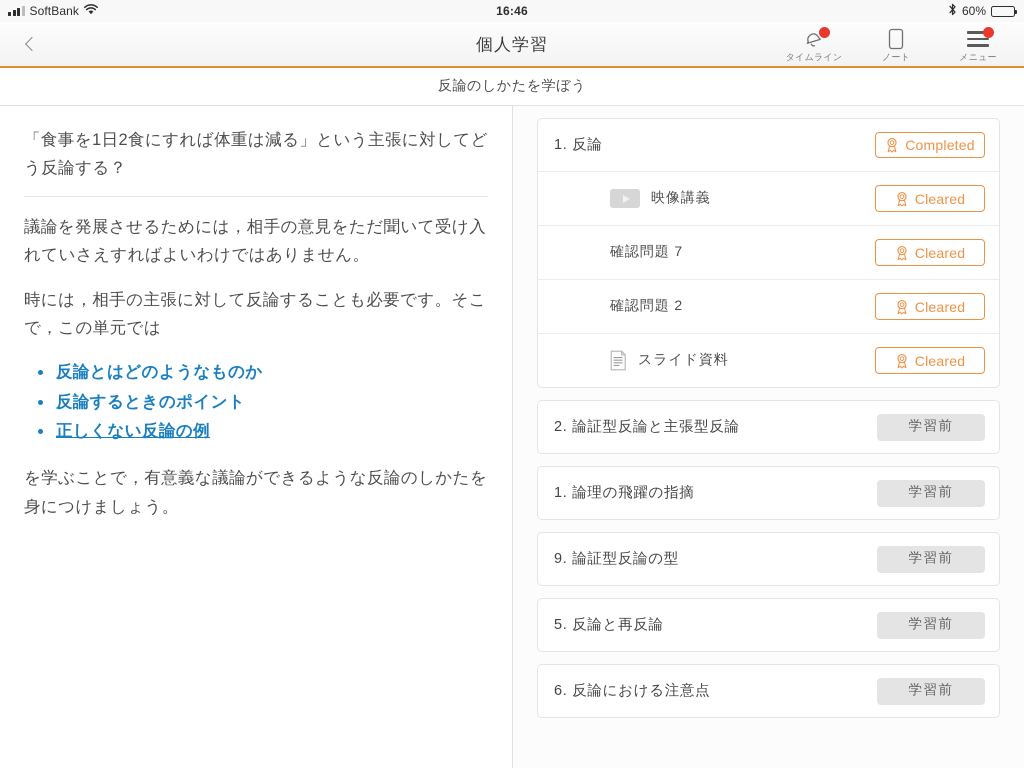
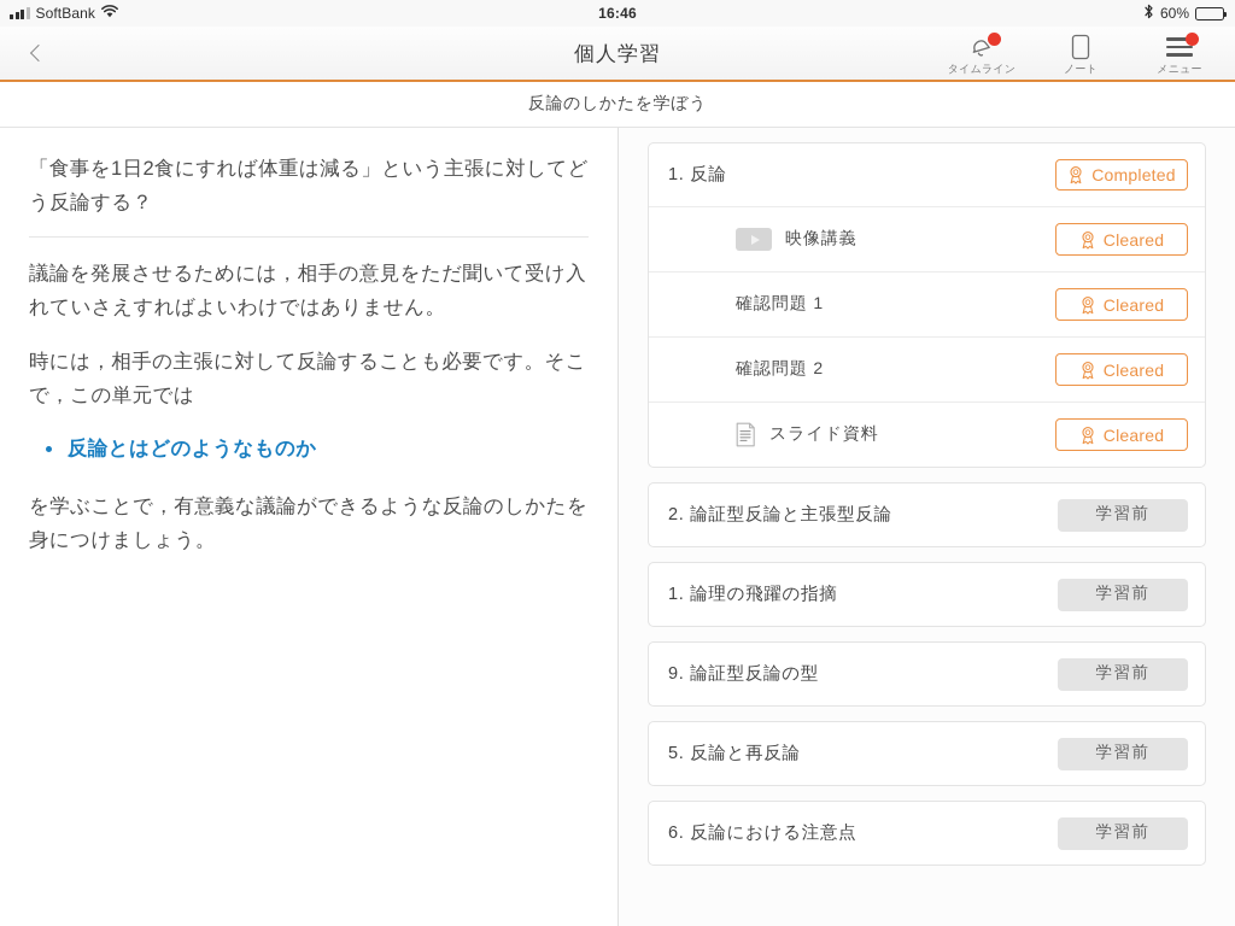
  SoftBank
  16:46
  60%
  個人学習
  タイムライン
  ノート
  メニュー
  反論のしかたを学ぼう
  「食事を1日2食にすれば体重は減る」という主張に対してどう反論する？
  議論を発展させるためには，相手の意見をただ聞いて受け入れていさえすればよいわけではありません。
  時には，相手の主張に対して反論することも必要です。そこで，この単元では
  反論とはどのようなものか
- 反論するときのポイント
- 正しくない反論の例
  を学ぶことで，有意義な議論ができるような反論のしかたを身につけましょう。
  1. 反論
  Completed
  映像講義
  Cleared
- 確認問題 7
+ 確認問題 1
  Cleared
  確認問題 2
  Cleared
  スライド資料
  Cleared
  2. 論証型反論と主張型反論
  学習前
  1. 論理の飛躍の指摘
  学習前
  9. 論証型反論の型
  学習前
  5. 反論と再反論
  学習前
  6. 反論における注意点
  学習前
